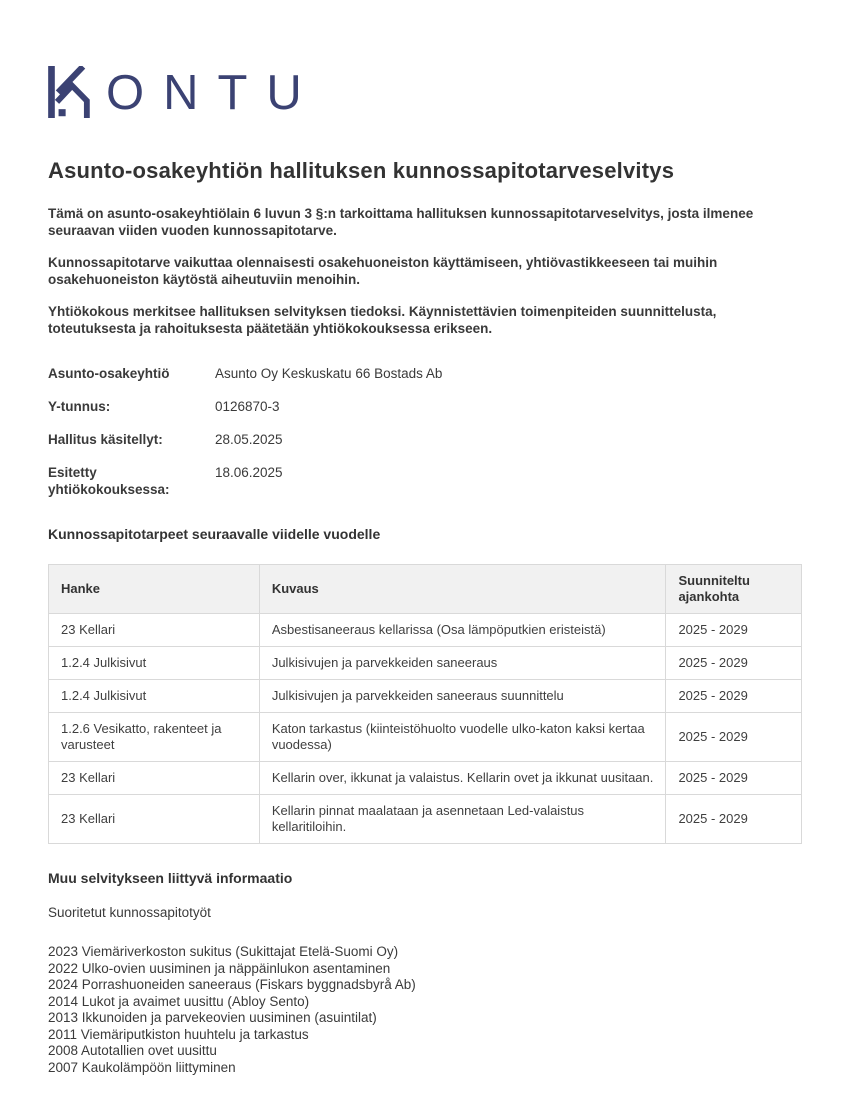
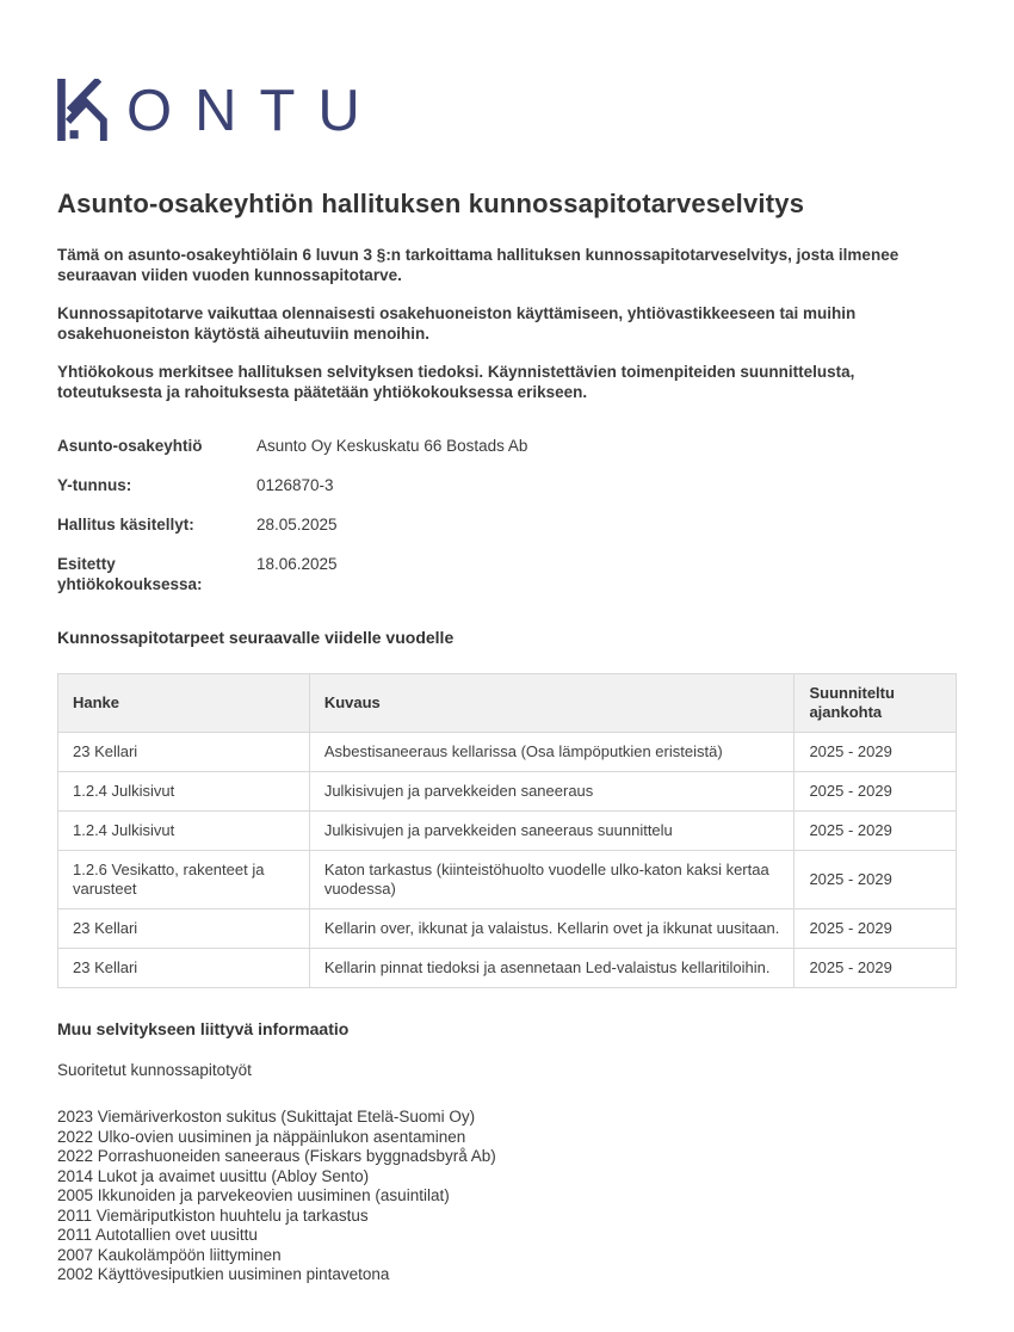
  ONTU
  Asunto-osakeyhtiön hallituksen kunnossapitotarveselvitys
  Tämä on asunto-osakeyhtiölain 6 luvun 3 §:n tarkoittama hallituksen kunnossapitotarveselvitys, josta ilmenee seuraavan viiden vuoden kunnossapitotarve.
  Kunnossapitotarve vaikuttaa olennaisesti osakehuoneiston käyttämiseen, yhtiövastikkeeseen tai muihin osakehuoneiston käytöstä aiheutuviin menoihin.
  Yhtiökokous merkitsee hallituksen selvityksen tiedoksi. Käynnistettävien toimenpiteiden suunnittelusta, toteutuksesta ja rahoituksesta päätetään yhtiökokouksessa erikseen.
  Asunto-osakeyhtiö
  Asunto Oy Keskuskatu 66 Bostads Ab
  Y-tunnus:
  0126870-3
  Hallitus käsitellyt:
  28.05.2025
  Esitetty yhtiökokouksessa:
  18.06.2025
  Kunnossapitotarpeet seuraavalle viidelle vuodelle
  Hanke	Kuvaus	Suunniteltu ajankohta
  23 Kellari	Asbestisaneeraus kellarissa (Osa lämpöputkien eristeistä)	2025 - 2029
  1.2.4 Julkisivut	Julkisivujen ja parvekkeiden saneeraus	2025 - 2029
  1.2.4 Julkisivut	Julkisivujen ja parvekkeiden saneeraus suunnittelu	2025 - 2029
  1.2.6 Vesikatto, rakenteet ja varusteet	Katon tarkastus (kiinteistöhuolto vuodelle ulko-katon kaksi kertaa vuodessa)	2025 - 2029
  23 Kellari	Kellarin over, ikkunat ja valaistus. Kellarin ovet ja ikkunat uusitaan.	2025 - 2029
- 23 Kellari	Kellarin pinnat maalataan ja asennetaan Led-valaistus kellaritiloihin.	2025 - 2029
+ 23 Kellari	Kellarin pinnat tiedoksi ja asennetaan Led-valaistus kellaritiloihin.	2025 - 2029
  Muu selvitykseen liittyvä informaatio
  Suoritetut kunnossapitotyöt
  2023 Viemäriverkoston sukitus (Sukittajat Etelä-Suomi Oy)
  2022 Ulko-ovien uusiminen ja näppäinlukon asentaminen
- 2024 Porrashuoneiden saneeraus (Fiskars byggnadsbyrå Ab)
+ 2022 Porrashuoneiden saneeraus (Fiskars byggnadsbyrå Ab)
  2014 Lukot ja avaimet uusittu (Abloy Sento)
- 2013 Ikkunoiden ja parvekeovien uusiminen (asuintilat)
+ 2005 Ikkunoiden ja parvekeovien uusiminen (asuintilat)
  2011 Viemäriputkiston huuhtelu ja tarkastus
- 2008 Autotallien ovet uusittu
+ 2011 Autotallien ovet uusittu
  2007 Kaukolämpöön liittyminen
+ 2002 Käyttövesiputkien uusiminen pintavetona
